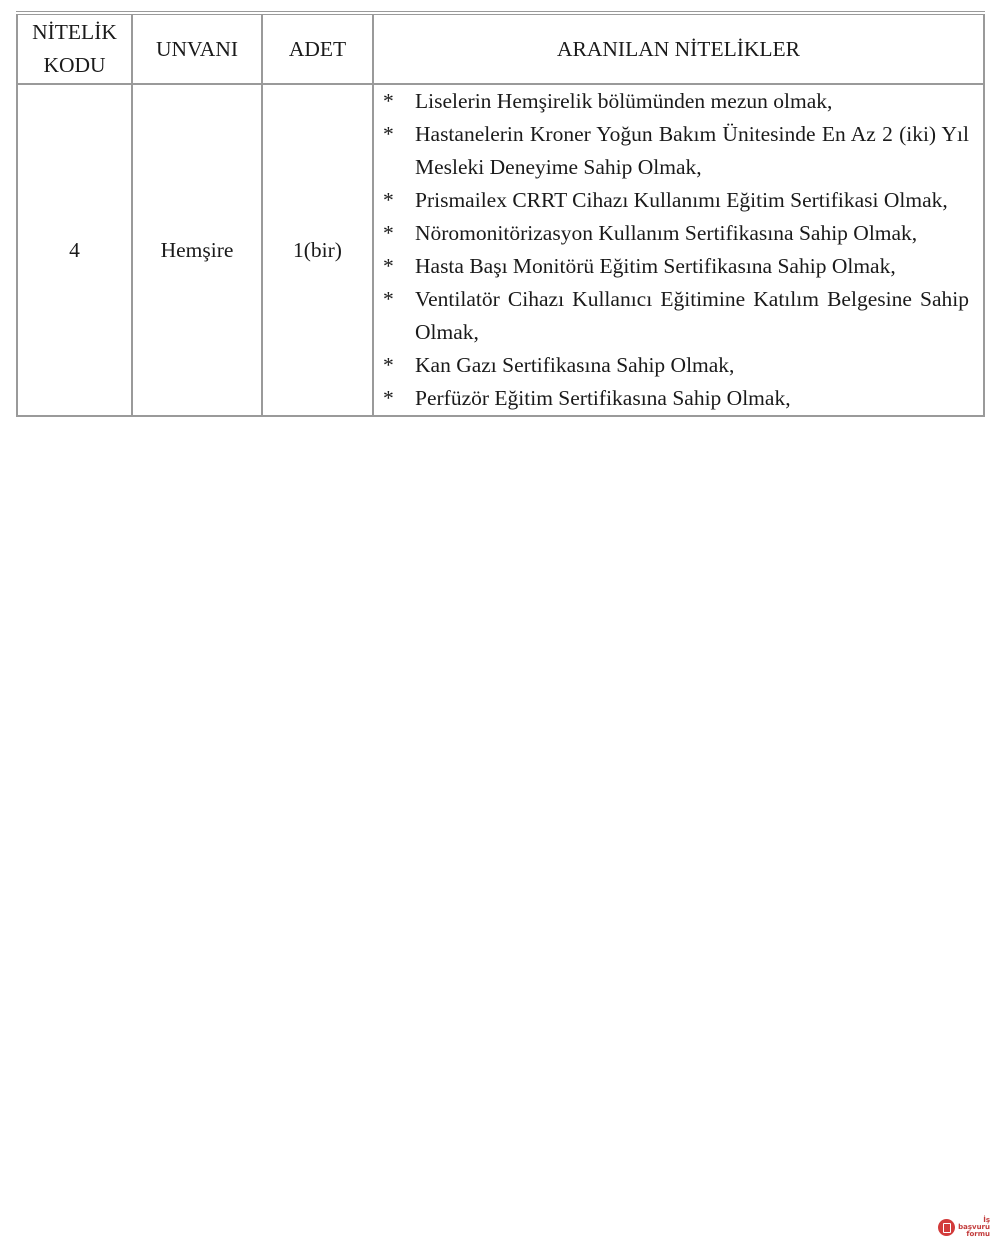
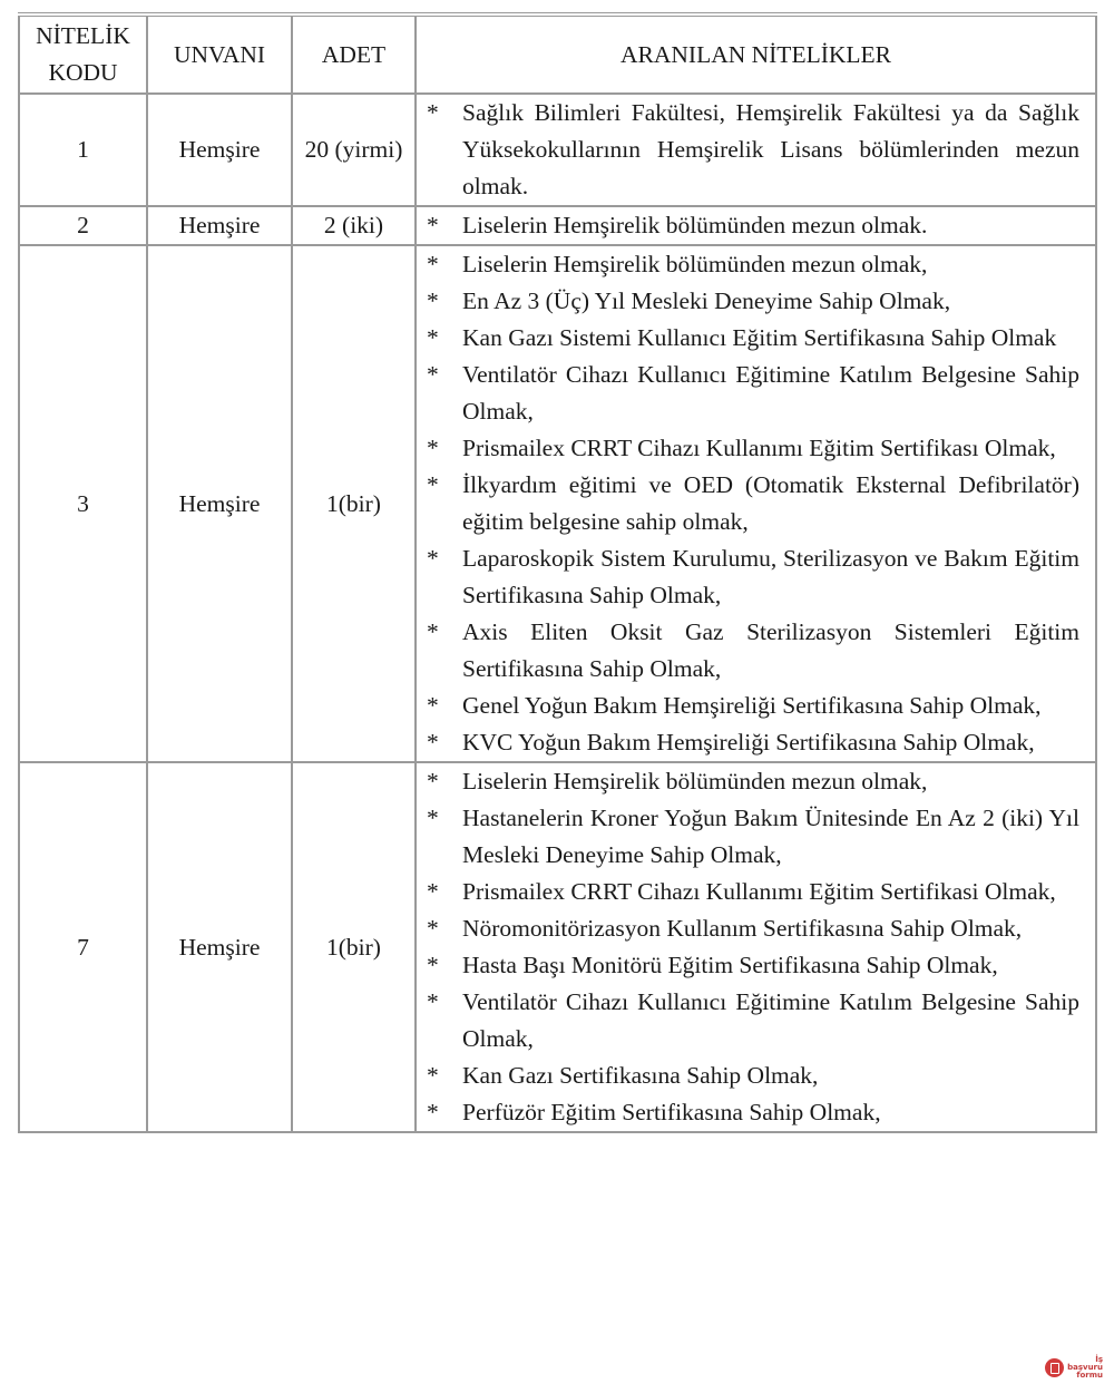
  NİTELİK KODU	UNVANI	ADET	ARANILAN NİTELİKLER
+ 1	Hemşire	20 (yirmi)	* Sağlık Bilimleri Fakültesi, Hemşirelik Fakültesi ya da Sağlık Yüksekokullarının Hemşirelik Lisans bölümlerinden mezun olmak.
+ 2	Hemşire	2 (iki)	* Liselerin Hemşirelik bölümünden mezun olmak.
+ 3	Hemşire	1(bir)	* Liselerin Hemşirelik bölümünden mezun olmak,* En Az 3 (Üç) Yıl Mesleki Deneyime Sahip Olmak,* Kan Gazı Sistemi Kullanıcı Eğitim Sertifikasına Sahip Olmak* Ventilatör Cihazı Kullanıcı Eğitimine Katılım Belgesine Sahip Olmak,* Prismailex CRRT Cihazı Kullanımı Eğitim Sertifikası Olmak,* İlkyardım eğitimi ve OED (Otomatik Eksternal Defibrilatör) eğitim belgesine sahip olmak,* Laparoskopik Sistem Kurulumu, Sterilizasyon ve Bakım Eğitim Sertifikasına Sahip Olmak,* Axis Eliten Oksit Gaz Sterilizasyon Sistemleri Eğitim Sertifikasına Sahip Olmak,* Genel Yoğun Bakım Hemşireliği Sertifikasına Sahip Olmak,* KVC Yoğun Bakım Hemşireliği Sertifikasına Sahip Olmak,
- 4	Hemşire	1(bir)	* Liselerin Hemşirelik bölümünden mezun olmak,* Hastanelerin Kroner Yoğun Bakım Ünitesinde En Az 2 (iki) Yıl Mesleki Deneyime Sahip Olmak,* Prismailex CRRT Cihazı Kullanımı Eğitim Sertifikasi Olmak,* Nöromonitörizasyon Kullanım Sertifikasına Sahip Olmak,* Hasta Başı Monitörü Eğitim Sertifikasına Sahip Olmak,* Ventilatör Cihazı Kullanıcı Eğitimine Katılım Belgesine Sahip Olmak,* Kan Gazı Sertifikasına Sahip Olmak,* Perfüzör Eğitim Sertifikasına Sahip Olmak,
+ 7	Hemşire	1(bir)	* Liselerin Hemşirelik bölümünden mezun olmak,* Hastanelerin Kroner Yoğun Bakım Ünitesinde En Az 2 (iki) Yıl Mesleki Deneyime Sahip Olmak,* Prismailex CRRT Cihazı Kullanımı Eğitim Sertifikasi Olmak,* Nöromonitörizasyon Kullanım Sertifikasına Sahip Olmak,* Hasta Başı Monitörü Eğitim Sertifikasına Sahip Olmak,* Ventilatör Cihazı Kullanıcı Eğitimine Katılım Belgesine Sahip Olmak,* Kan Gazı Sertifikasına Sahip Olmak,* Perfüzör Eğitim Sertifikasına Sahip Olmak,
  İş
  başvuru
  formu
